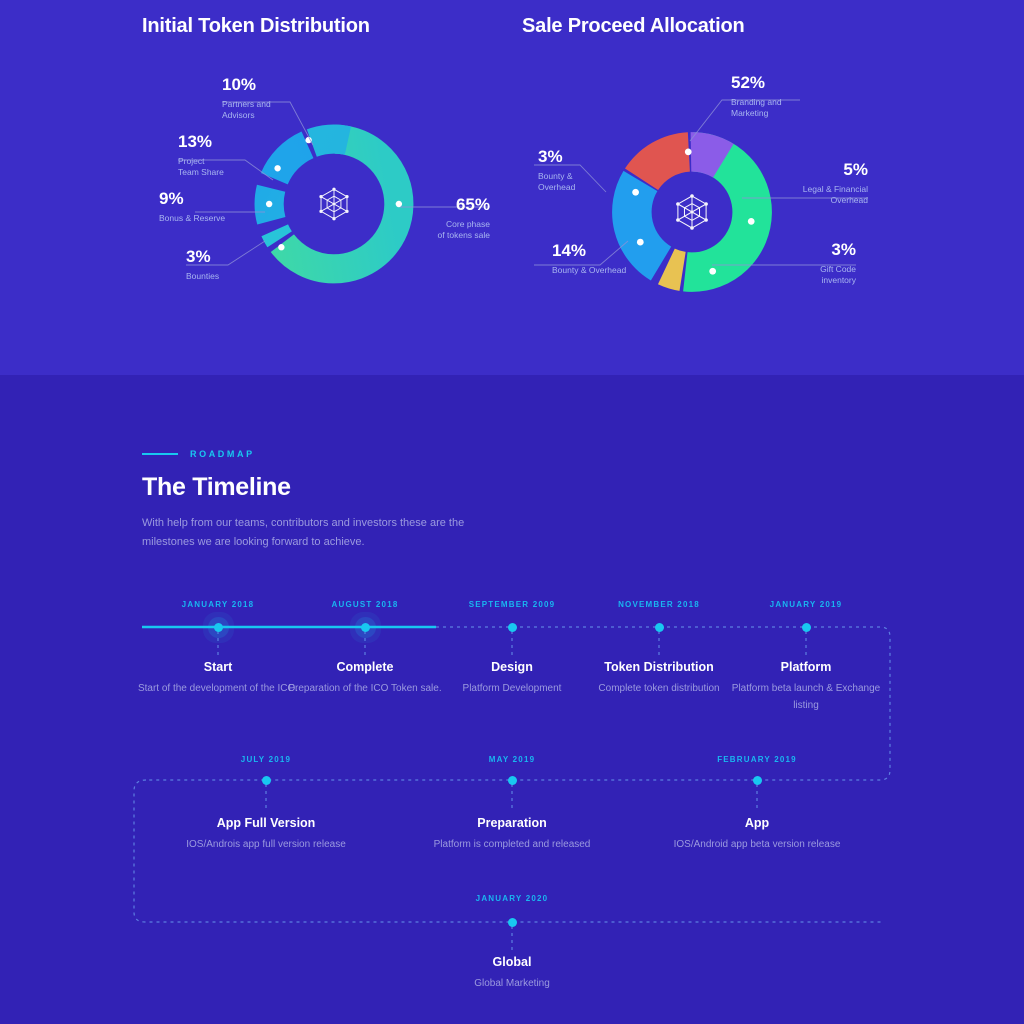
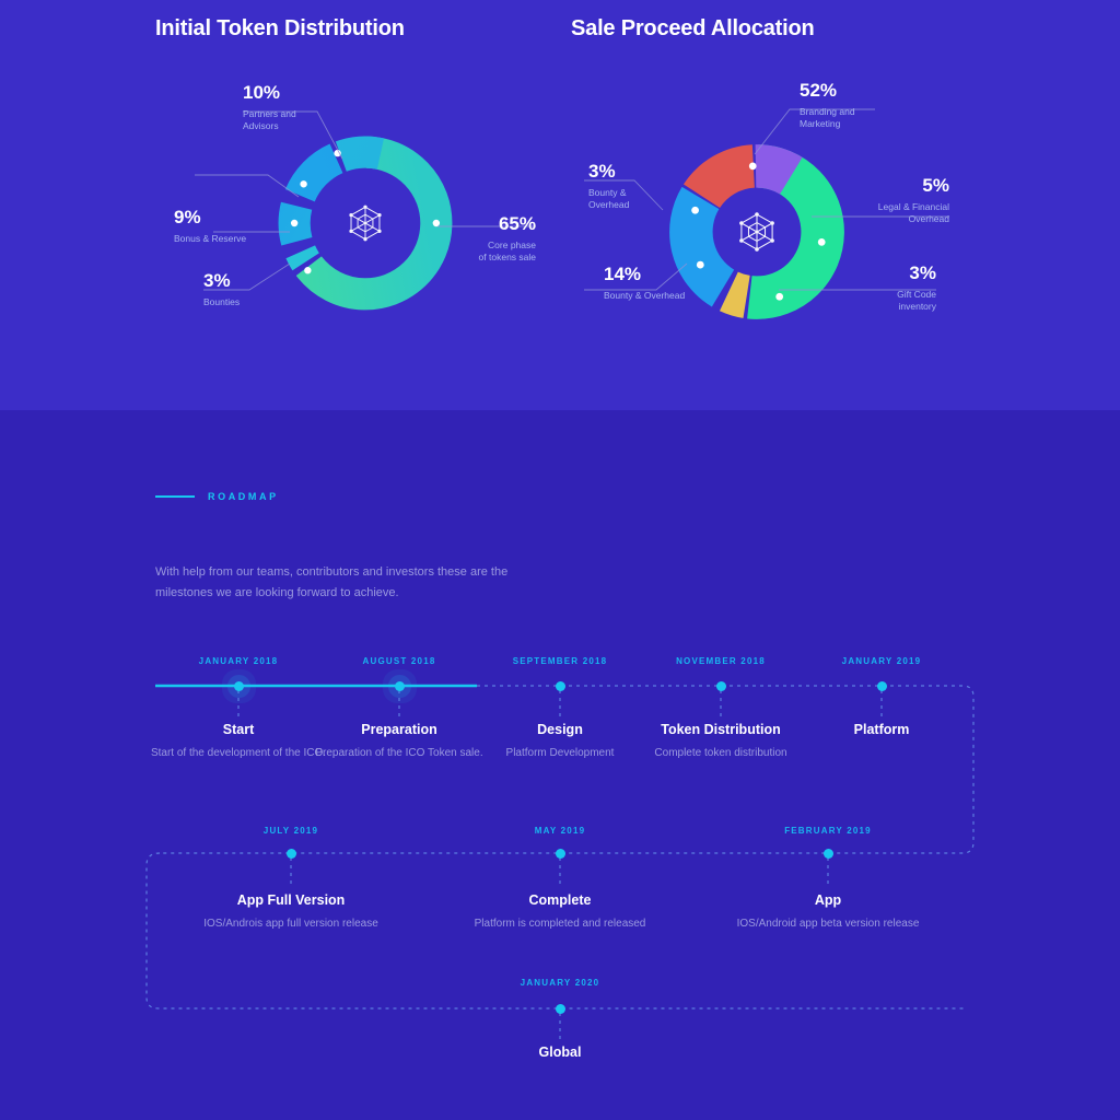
  Initial Token Distribution
  Sale Proceed Allocation
  10%
  Partners and
  Advisors
- 13%
- Project
- Team Share
  9%
  Bonus & Reserve
  3%
  Bounties
  65%
  Core phase
  of tokens sale
  52%
  Branding and
  Marketing
  5%
  Legal & Financial
  Overhead
  3%
  Gift Code
  inventory
  14%
  Bounty & Overhead
  3%
  Bounty &
  Overhead
  ROADMAP
- The Timeline
  With help from our teams, contributors and investors these are the milestones we are looking forward to achieve.
  JANUARY 2018
  Start
  Start of the development of the ICO.
  AUGUST 2018
- Complete
+ Preparation
  Preparation of the ICO Token sale.
- SEPTEMBER 2009
+ SEPTEMBER 2018
  Design
  Platform Development
  NOVEMBER 2018
  Token Distribution
  Complete token distribution
  JANUARY 2019
  Platform
- Platform beta launch & Exchange listing
  JULY 2019
  App Full Version
  IOS/Androis app full version release
  MAY 2019
- Preparation
+ Complete
  Platform is completed and released
  FEBRUARY 2019
  App
  IOS/Android app beta version release
  JANUARY 2020
  Global
- Global Marketing
